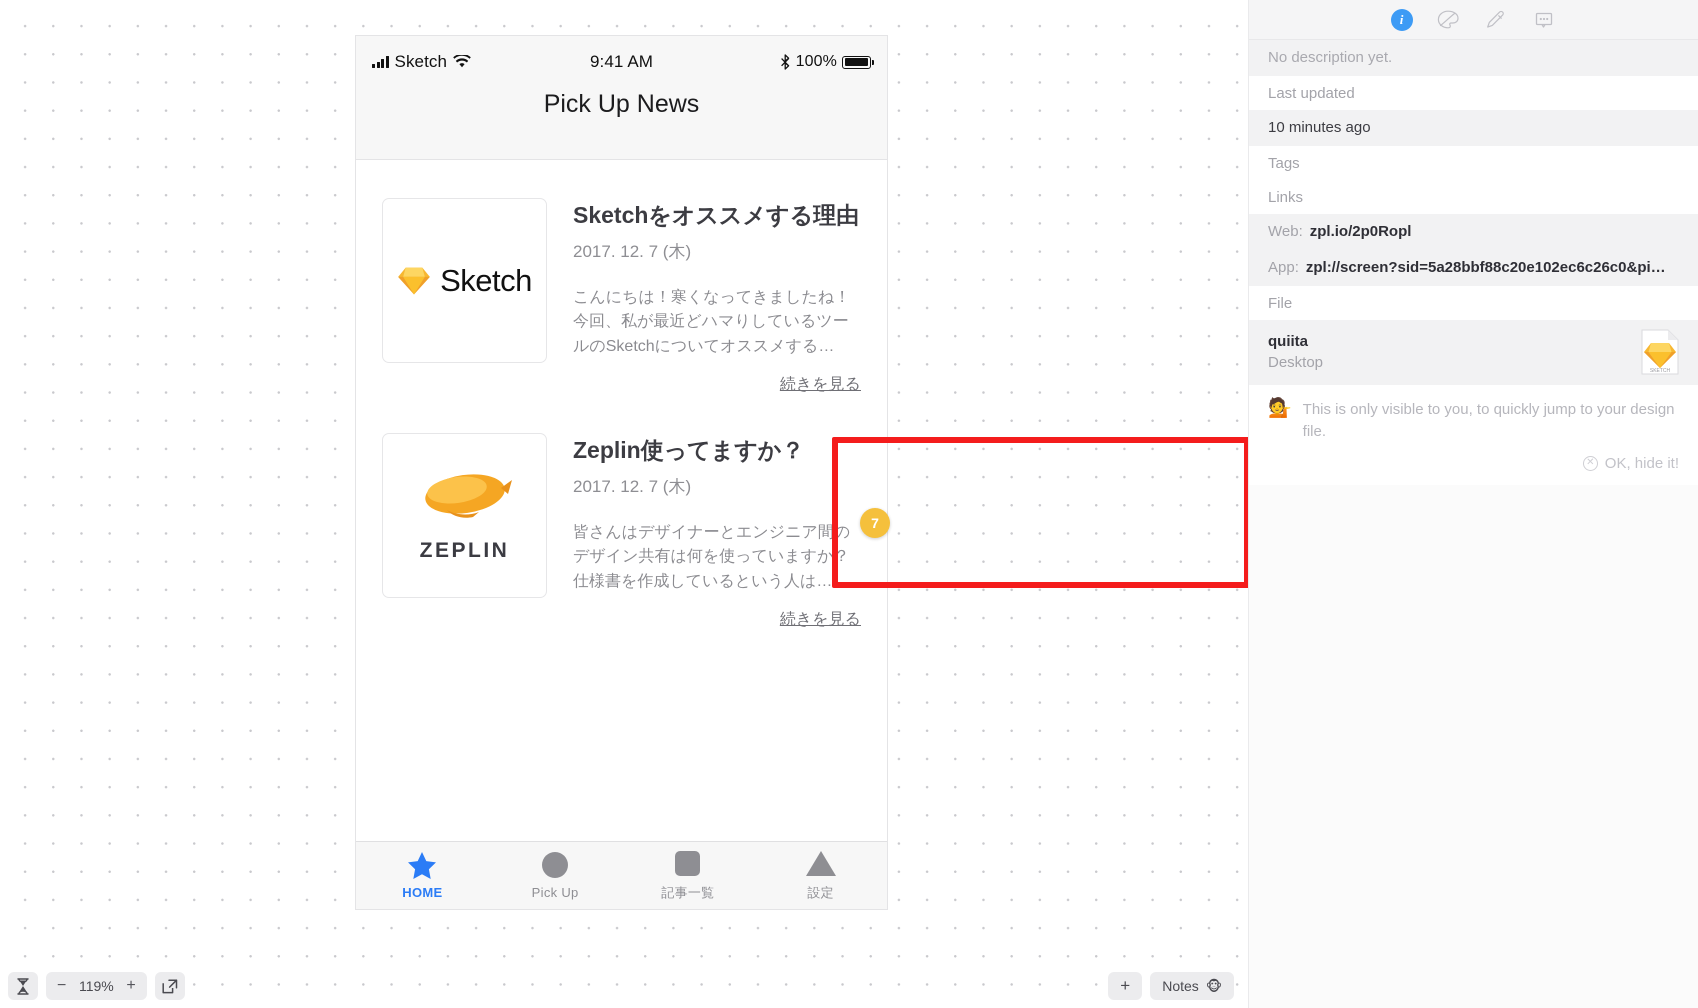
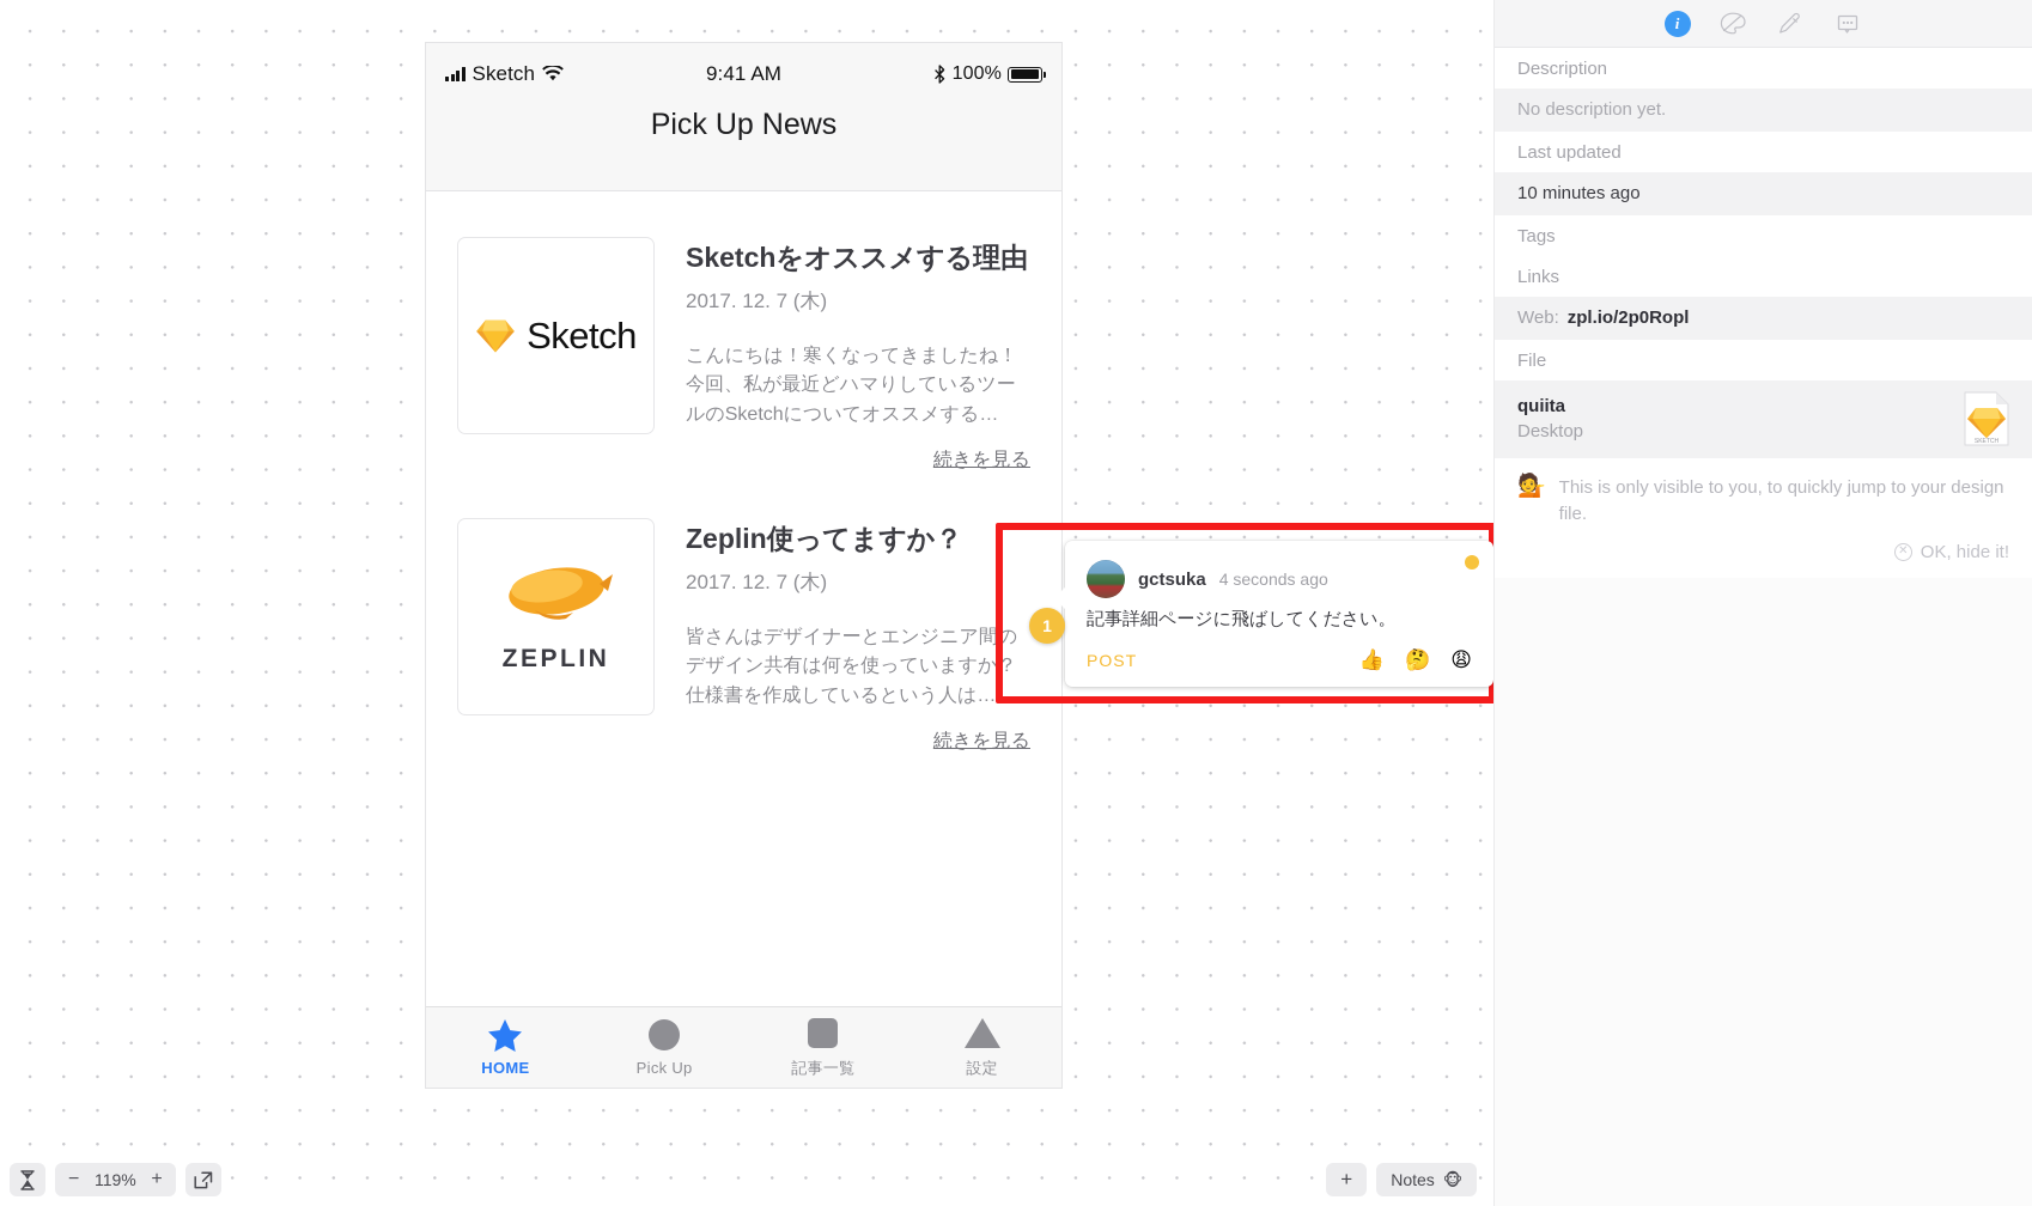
  Sketch
  9:41 AM
  100%
  Pick Up News
  Sketch
  Sketchをオススメする理由
  2017. 12. 7 (木)
  こんにちは！寒くなってきましたね！
  今回、私が最近どハマりしているツー
  ルのSketchについてオススメする…
  続きを見る
  ZEPLIN
  Zeplin使ってますか？
  2017. 12. 7 (木)
  皆さんはデザイナーとエンジニア間の
  デザイン共有は何を使っていますか？
  仕様書を作成しているという人は…
  続きを見る
  HOME
  Pick Up
  記事一覧
  設定
- 7
+ 1
+ gctsuka
+ 4 seconds ago
+ 記事詳細ページに飛ばしてください。
+ POST
+ 👍
+ 🤔
+ 😩
  −
  119%
  +
  +
  Notes
  🐵
  i
+ Description
  No description yet.
  Last updated
  10 minutes ago
  Tags
  Links
  Web:
  zpl.io/2p0Ropl
- App:
- zpl://screen?sid=5a28bbf88c20e102ec6c26c0&pi…
  File
  quiita
  Desktop
  💁
  This is only visible to you, to quickly jump to your design file.
  ✕
  OK, hide it!
